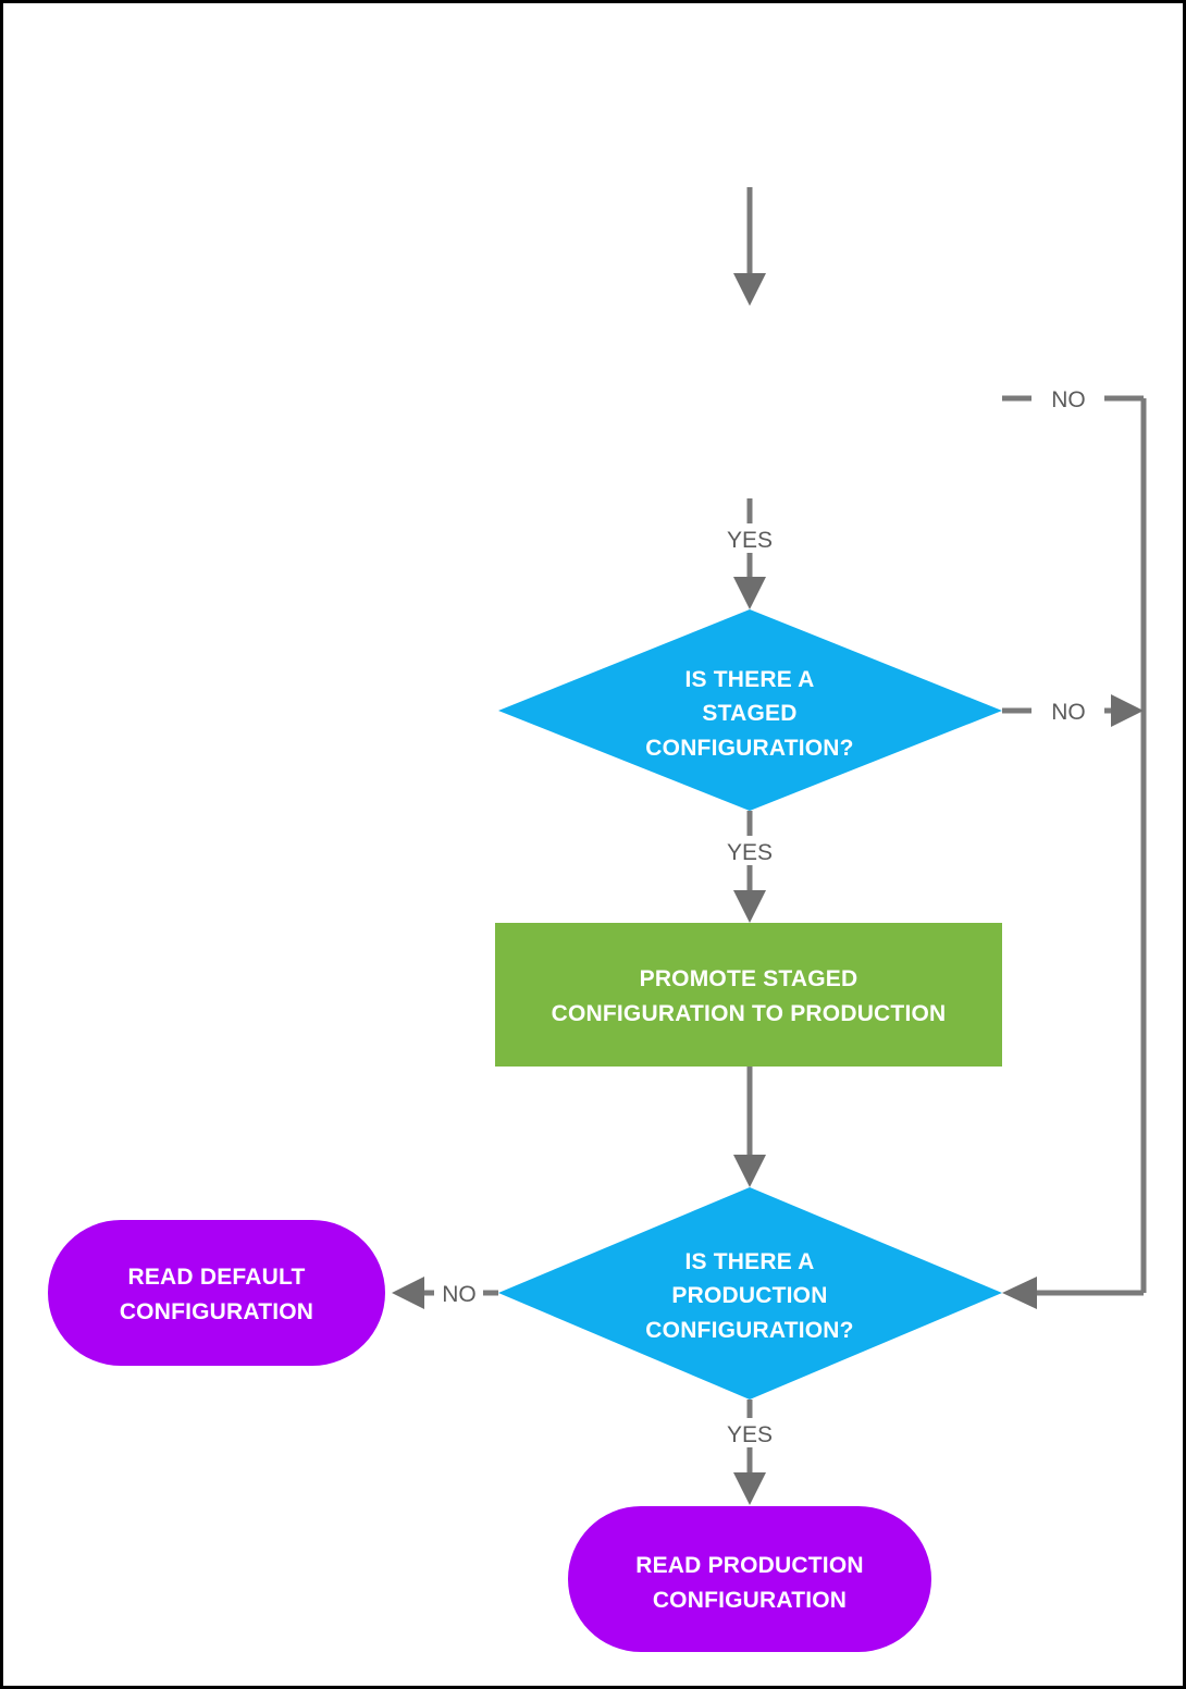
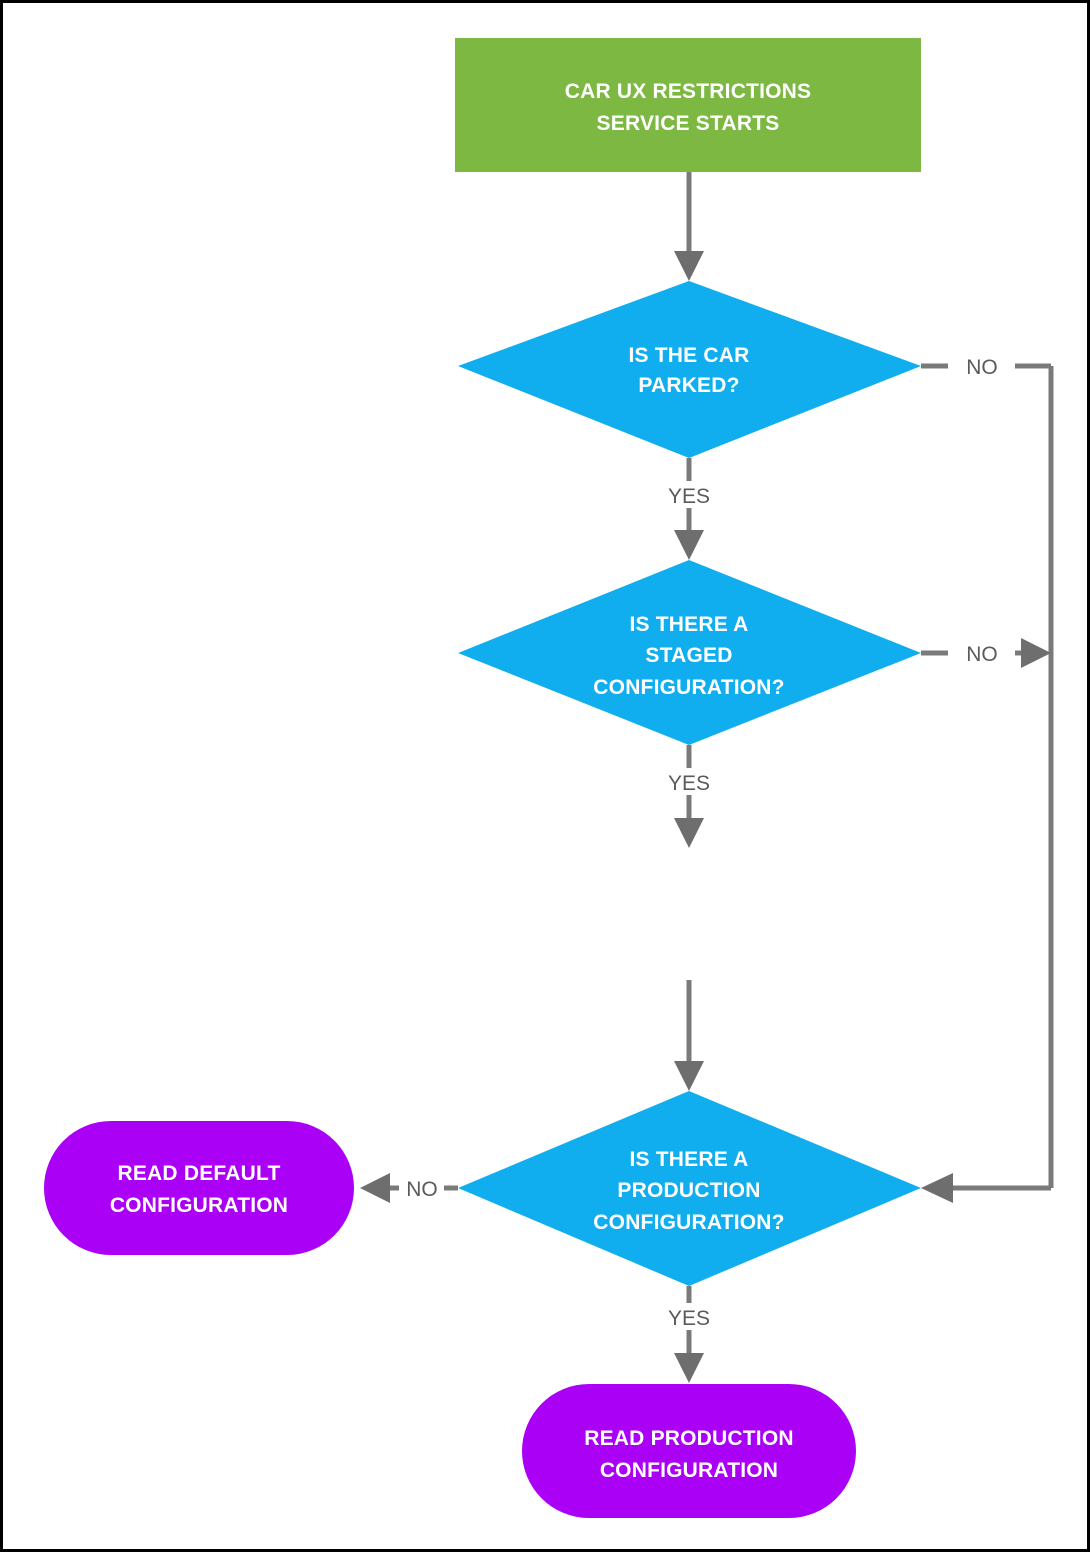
+ CAR UX RESTRICTIONS
+ SERVICE STARTS
+ IS THE CAR
+ PARKED?
  IS THERE A
  STAGED
  CONFIGURATION?
- PROMOTE STAGED
- CONFIGURATION TO PRODUCTION
  IS THERE A
  PRODUCTION
  CONFIGURATION?
  READ DEFAULT
  CONFIGURATION
  READ PRODUCTION
  CONFIGURATION
  YES
  NO
  YES
  NO
  YES
  NO
